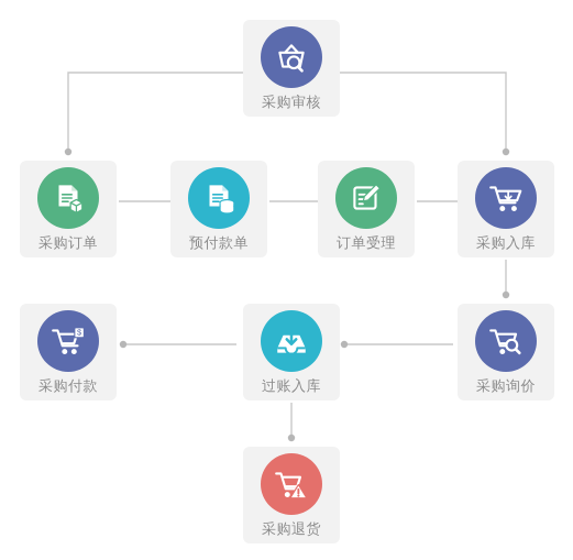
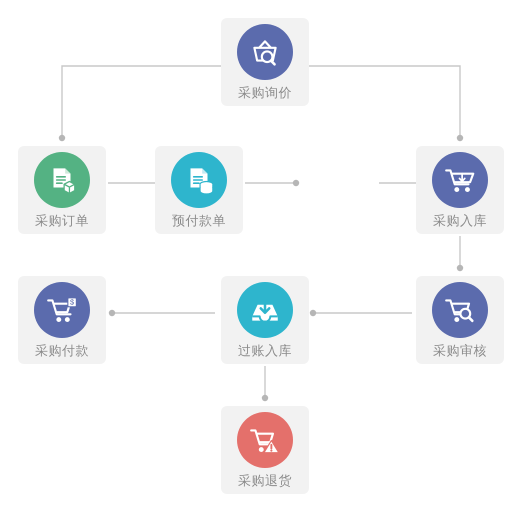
- 采购审核
+ 采购询价
  采购订单
  预付款单
- 订单受理
  采购入库
  $
  采购付款
  过账入库
- 采购询价
+ 采购审核
  采购退货
